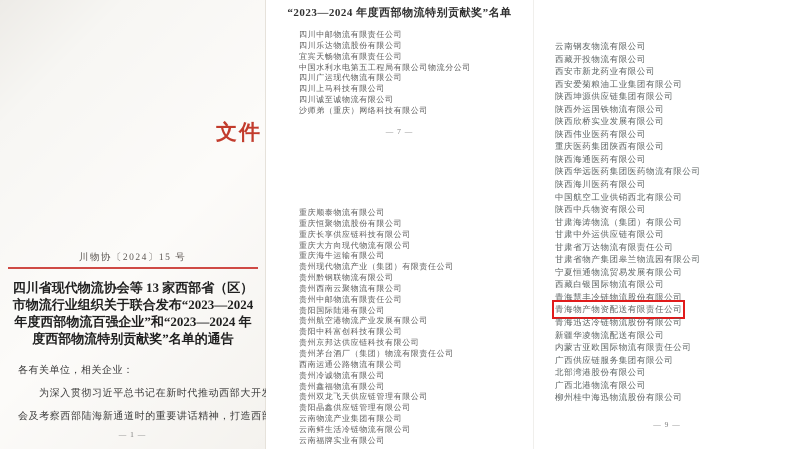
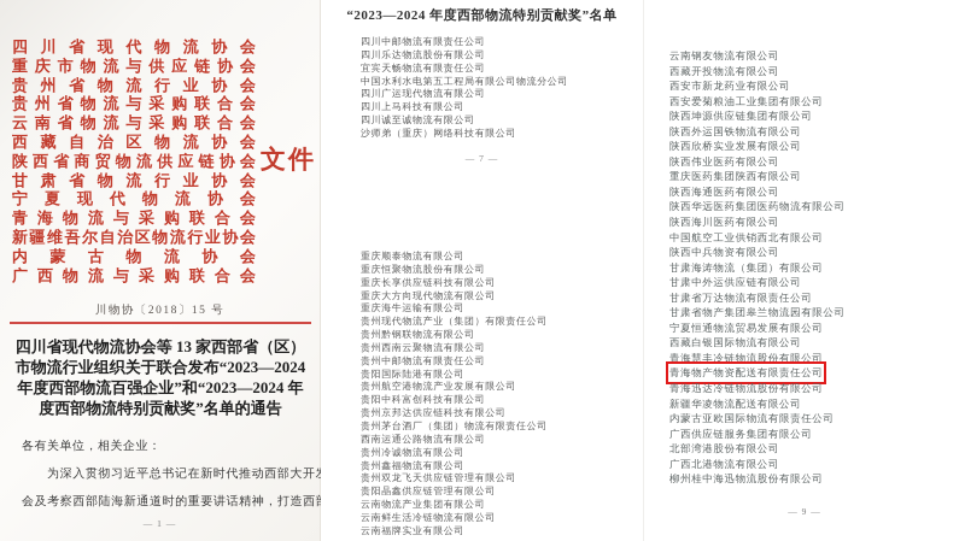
+ 四川省现代物流协会
+ 重庆市物流与供应链协会
+ 贵州省物流行业协会
+ 贵州省物流与采购联合会
+ 云南省物流与采购联合会
+ 西藏自治区物流协会
+ 陕西省商贸物流供应链协会
+ 甘肃省物流行业协会
+ 宁夏现代物流协会
+ 青海物流与采购联合会
+ 新疆维吾尔自治区物流行业协会
+ 内蒙古物流协会
+ 广西物流与采购联合会
  文件
- 川物协〔2024〕15 号
+ 川物协〔2018〕15 号
  四川省现代物流协会等 13 家西部省（区）
  市物流行业组织关于联合发布“2023—2024
  年度西部物流百强企业”和“2023—2024 年
  度西部物流特别贡献奖”名单的通告
  各有关单位，相关企业：
  为深入贯彻习近平总书记在新时代推动西部大开
  会及考察西部陆海新通道时的重要讲话精神，打造西
  — 1 —
  “2023—2024 年度西部物流特别贡献奖”名单
  四川中邮物流有限责任公司
  四川乐达物流股份有限公司
  宜宾天畅物流有限责任公司
  中国水利水电第五工程局有限公司物流分公司
  四川广运现代物流有限公司
  四川上马科技有限公司
  四川诚至诚物流有限公司
  沙师弟（重庆）网络科技有限公司
  — 7 —
  重庆顺泰物流有限公司
  重庆恒聚物流股份有限公司
  重庆长享供应链科技有限公司
  重庆大方向现代物流有限公司
  重庆海牛运输有限公司
  贵州现代物流产业（集团）有限责任公司
  贵州黔钢联物流有限公司
  贵州西南云聚物流有限公司
  贵州中邮物流有限责任公司
  贵阳国际陆港有限公司
  贵州航空港物流产业发展有限公司
  贵阳中科富创科技有限公司
  贵州京邦达供应链科技有限公司
  贵州茅台酒厂（集团）物流有限责任公司
  西南运通公路物流有限公司
  贵州冷诚物流有限公司
  贵州鑫福物流有限公司
  贵州双龙飞天供应链管理有限公司
  贵阳晶鑫供应链管理有限公司
  云南物流产业集团有限公司
  云南鲜生活冷链物流有限公司
  云南福牌实业有限公司
  云南钢友物流有限公司
  西藏开投物流有限公司
  西安市新龙药业有限公司
  西安爱菊粮油工业集团有限公司
  陕西坤源供应链集团有限公司
  陕西外运国铁物流有限公司
  陕西欣桥实业发展有限公司
  陕西伟业医药有限公司
  重庆医药集团陕西有限公司
  陕西海通医药有限公司
  陕西华远医药集团医药物流有限公司
  陕西海川医药有限公司
  中国航空工业供销西北有限公司
  陕西中兵物资有限公司
  甘肃海涛物流（集团）有限公司
  甘肃中外运供应链有限公司
  甘肃省万达物流有限责任公司
  甘肃省物产集团皋兰物流园有限公司
  宁夏恒通物流贸易发展有限公司
  西藏白银国际物流有限公司
  青海慧丰冷链物流股份有限公司
  青海物产物资配送有限责任公司
  青海迅达冷链物流股份有限公司
  新疆华凌物流配送有限公司
  内蒙古亚欧国际物流有限责任公司
  广西供应链服务集团有限公司
  北部湾港股份有限公司
  广西北港物流有限公司
  柳州桂中海迅物流股份有限公司
  — 9 —
